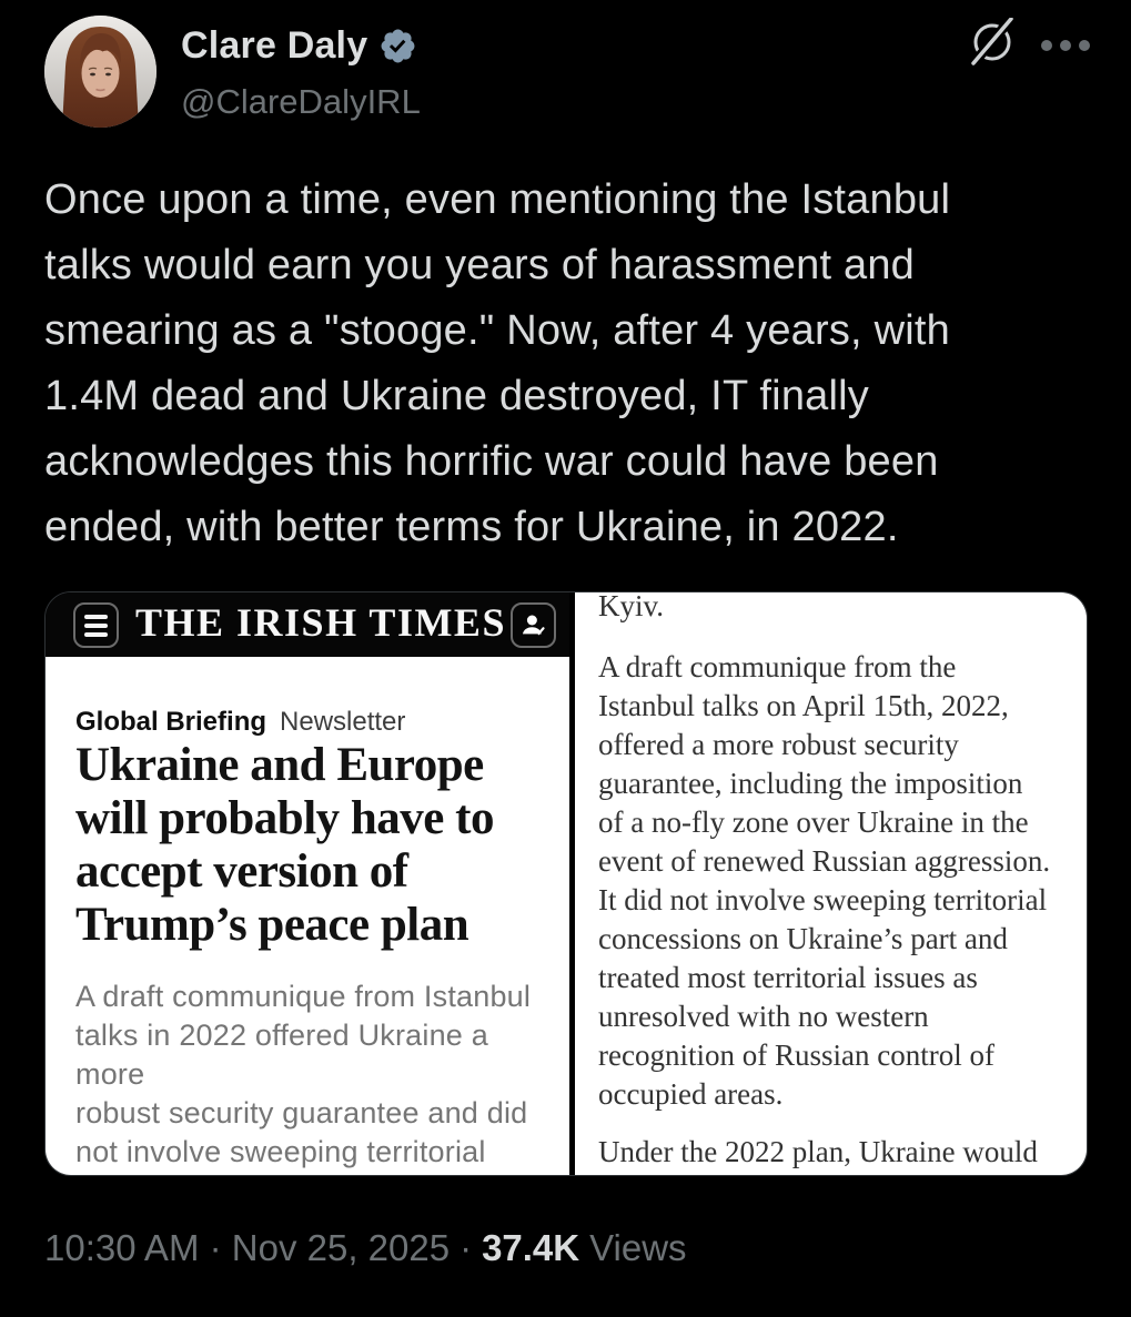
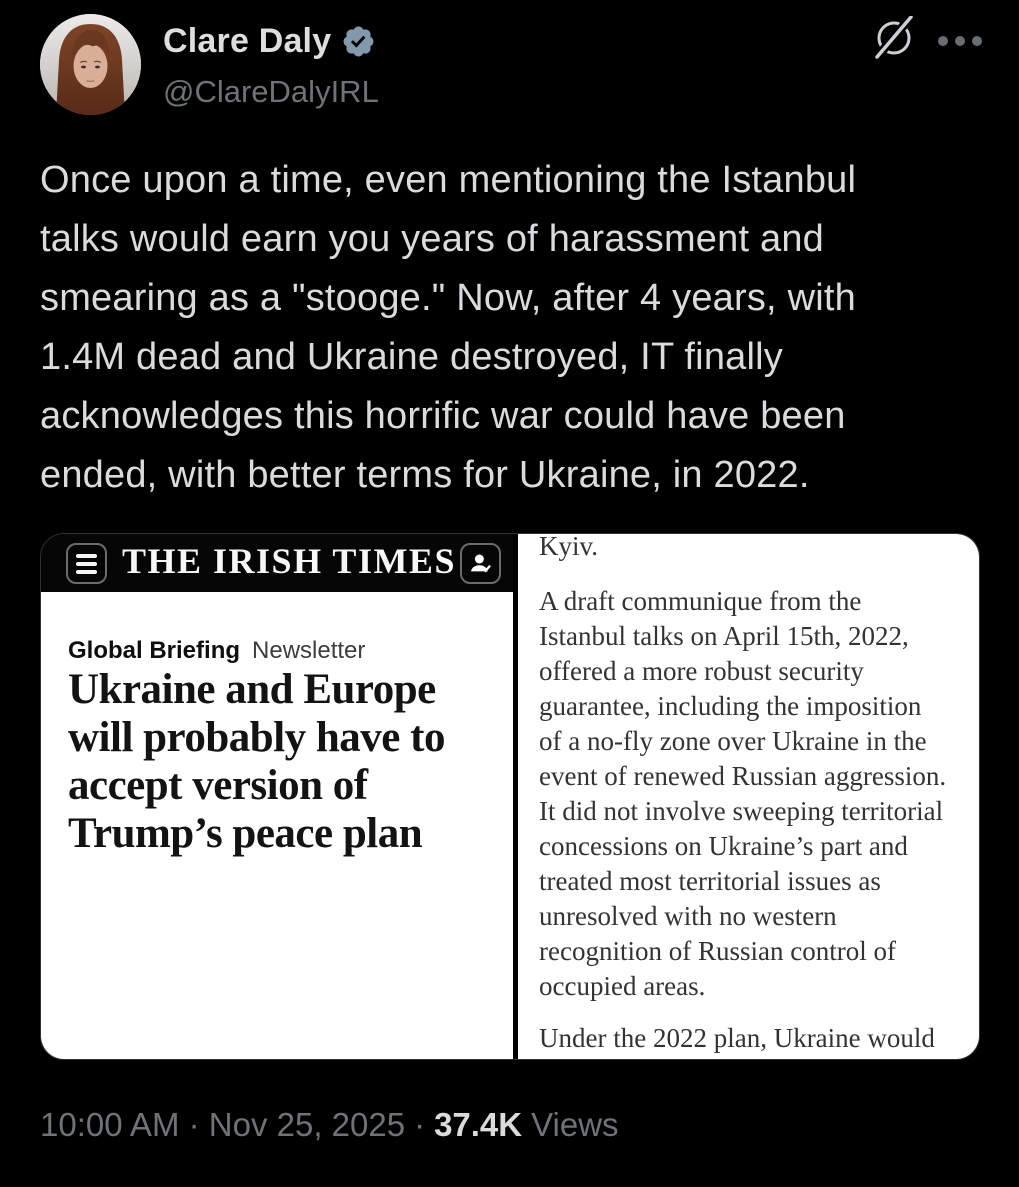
  Clare Daly
  @ClareDalyIRL
  Once upon a time, even mentioning the Istanbul
  talks would earn you years of harassment and
  smearing as a "stooge." Now, after 4 years, with
  1.4M dead and Ukraine destroyed, IT finally
  acknowledges this horrific war could have been
  ended, with better terms for Ukraine, in 2022.
  THE IRISH TIMES
  Global Briefing Newsletter
  Ukraine and Europe
  will probably have to
  accept version of
  Trump’s peace plan
- A draft communique from Istanbul
- talks in 2022 offered Ukraine a more
- robust security guarantee and did
- not involve sweeping territorial
  Kyiv.
  A draft communique from the
  Istanbul talks on April 15th, 2022,
  offered a more robust security
  guarantee, including the imposition
  of a no-fly zone over Ukraine in the
  event of renewed Russian aggression.
  It did not involve sweeping territorial
  concessions on Ukraine’s part and
  treated most territorial issues as
  unresolved with no western
  recognition of Russian control of
  occupied areas.
  Under the 2022 plan, Ukraine would
- 10:30 AM · Nov 25, 2025
+ 10:00 AM · Nov 25, 2025
  ·
  37.4K
  Views
